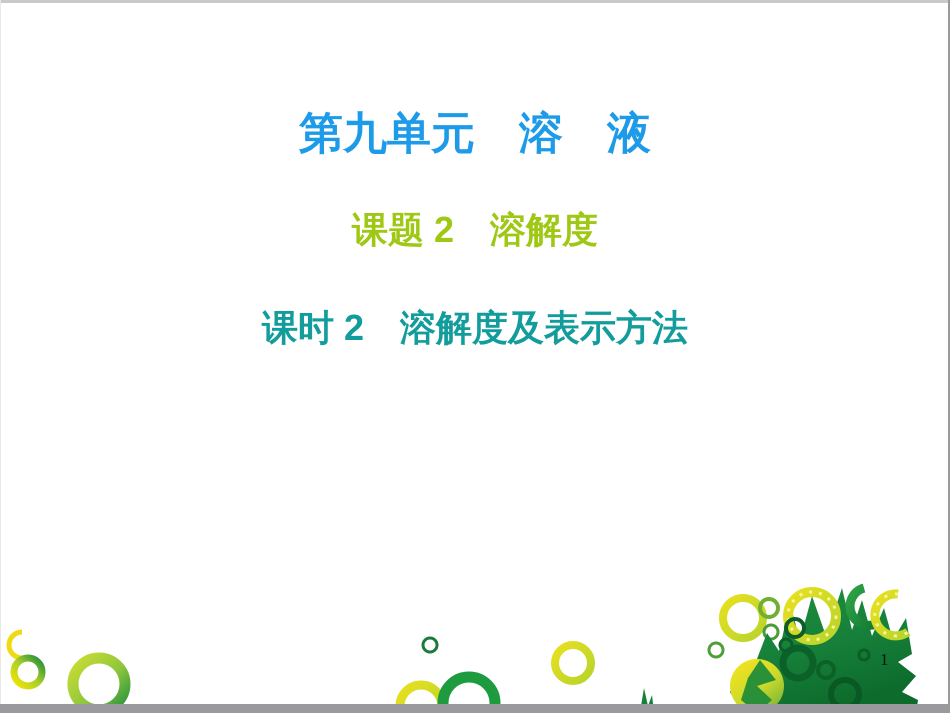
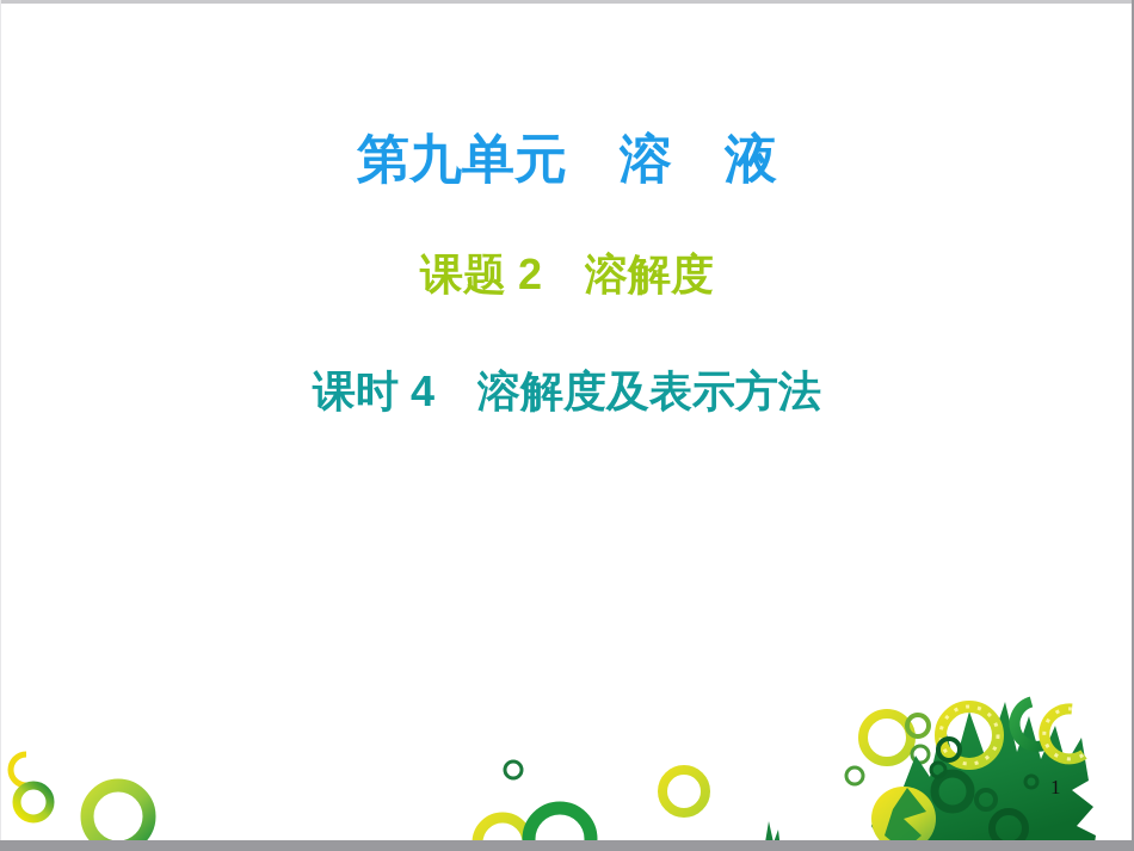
  第九单元 溶 液
  课题 2 溶解度
- 课时 2 溶解度及表示方法
+ 课时 4 溶解度及表示方法
  1
